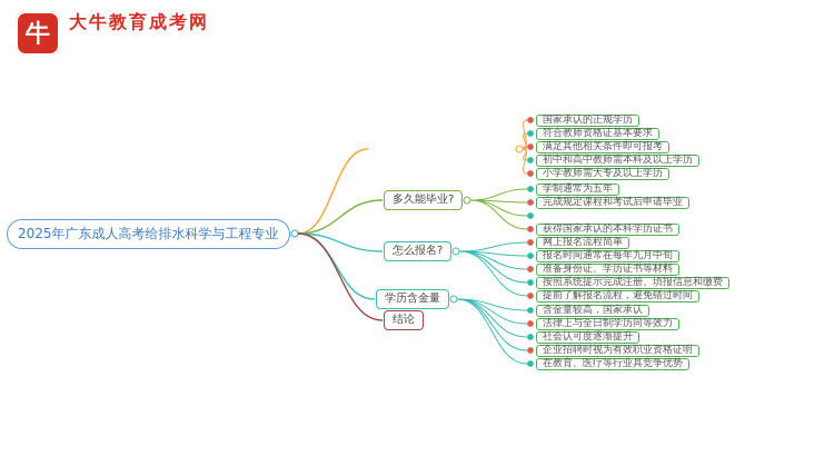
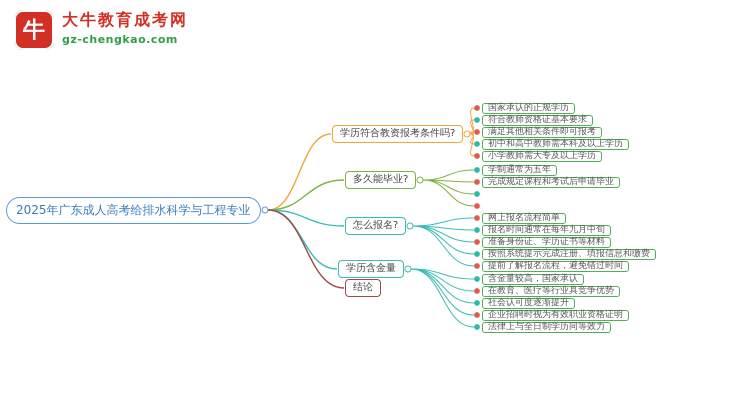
  牛
  大牛教育成考网
+ gz-chengkao.com
  2025年广东成人高考给排水科学与工程专业
+ 学历符合教资报考条件吗?
  国家承认的正规学历
  符合教师资格证基本要求
  满足其他相关条件即可报考
  初中和高中教师需本科及以上学历
  小学教师需大专及以上学历
  多久能毕业?
  学制通常为五年
  完成规定课程和考试后申请毕业
- 获得国家承认的本科学历证书
  怎么报名?
  网上报名流程简单
  报名时间通常在每年九月中旬
  准备身份证、学历证书等材料
  按照系统提示完成注册、填报信息和缴费
  提前了解报名流程，避免错过时间
  学历含金量
  含金量较高，国家承认
- 法律上与全日制学历同等效力
+ 在教育、医疗等行业具竞争优势
  社会认可度逐渐提升
  企业招聘时视为有效职业资格证明
- 在教育、医疗等行业具竞争优势
+ 法律上与全日制学历同等效力
  结论
